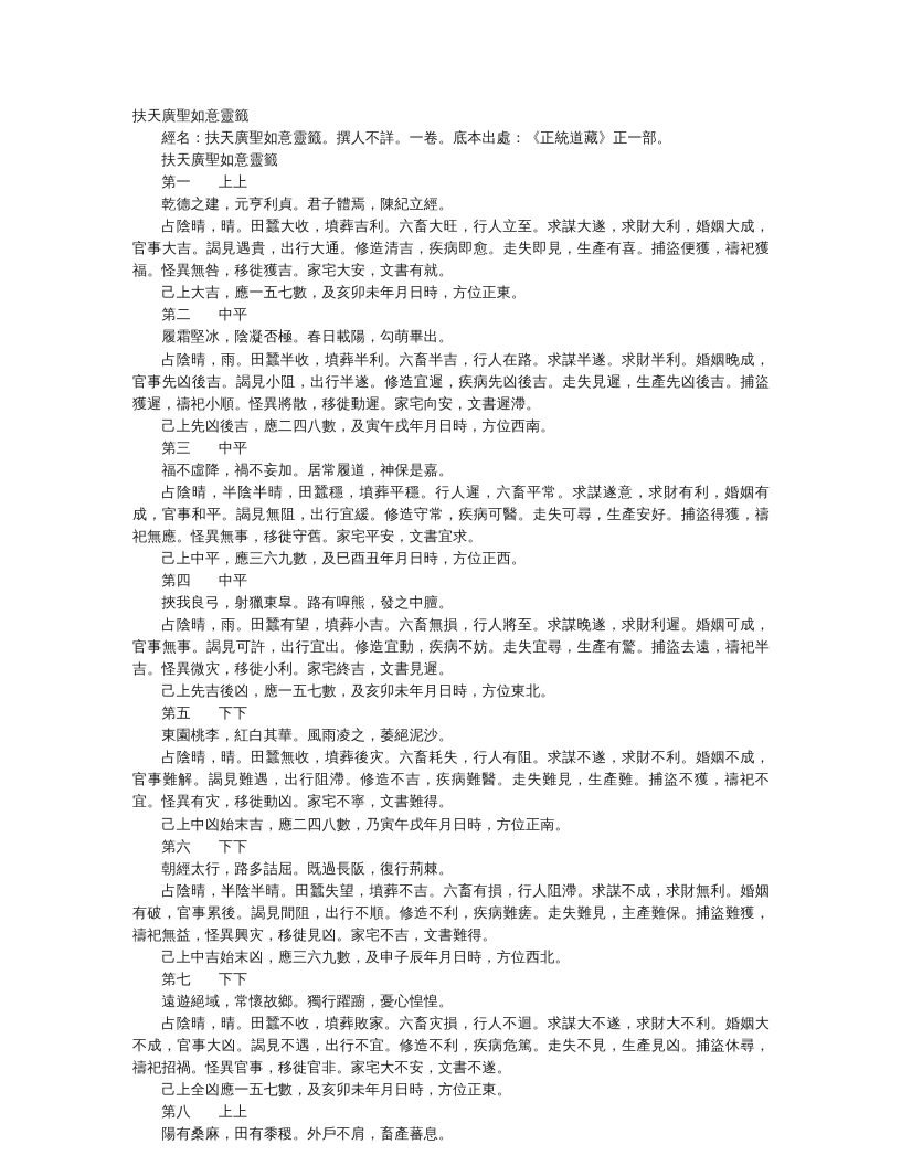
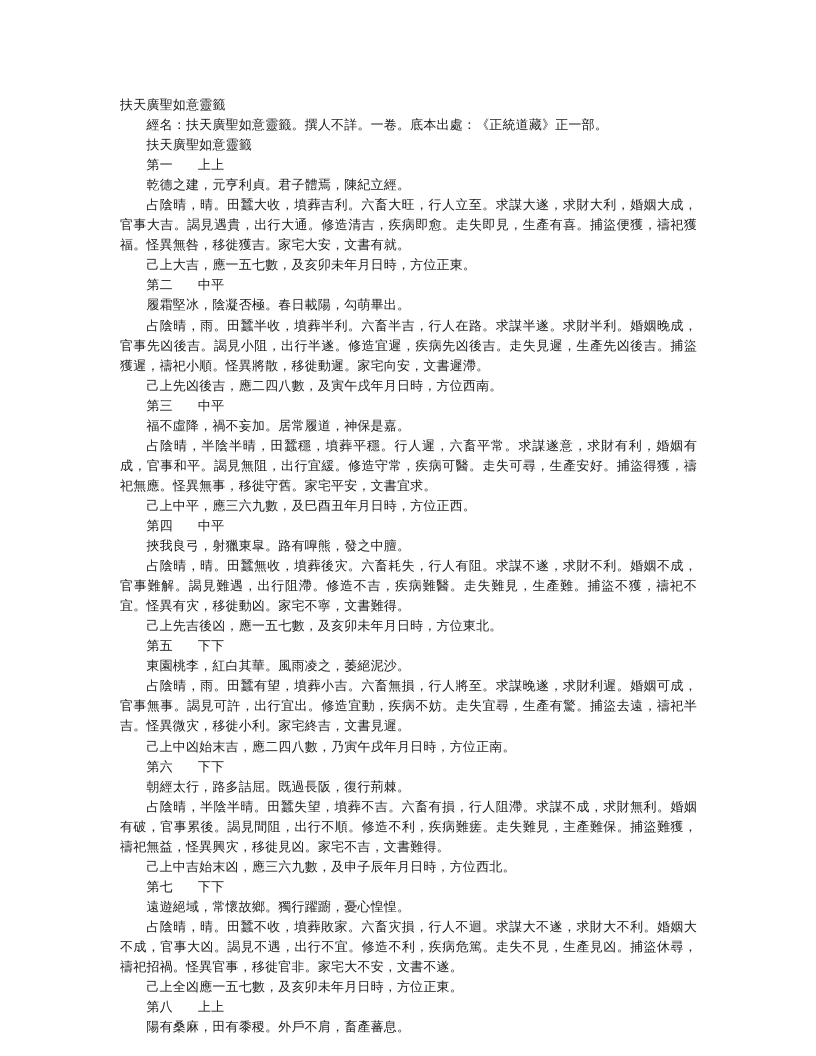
  扶天廣聖如意靈籤
  經名：扶天廣聖如意靈籤。撰人不詳。一卷。底本出處：《正統道藏》正一部。
  扶天廣聖如意靈籤
  第一 上上
  乾德之建，元亨利貞。君子體焉，陳紀立經。
  占陰晴，晴。田蠶大收，墳葬吉利。六畜大旺，行人立至。求謀大遂，求財大利，婚姻大成，官事大吉。謁見遇貴，出行大通。修造清吉，疾病即愈。走失即見，生產有喜。捕盜便獲，禱祀獲福。怪異無咎，移徙獲吉。家宅大安，文書有就。
  己上大吉，應一五七數，及亥卯未年月日時，方位正東。
  第二 中平
  履霜堅冰，陰凝否極。春日載陽，勾萌畢出。
  占陰晴，雨。田蠶半收，墳葬半利。六畜半吉，行人在路。求謀半遂。求財半利。婚姻晚成，官事先凶後吉。謁見小阻，出行半遂。修造宜遲，疾病先凶後吉。走失見遲，生產先凶後吉。捕盜獲遲，禱祀小順。怪異將散，移徙動遲。家宅向安，文書遲滯。
  己上先凶後吉，應二四八數，及寅午戌年月日時，方位西南。
  第三 中平
  福不虛降，禍不妄加。居常履道，神保是嘉。
  占陰晴，半陰半晴，田蠶穩，墳葬平穩。行人遲，六畜平常。求謀遂意，求財有利，婚姻有成，官事和平。謁見無阻，出行宜緩。修造守常，疾病可醫。走失可尋，生產安好。捕盜得獲，禱祀無應。怪異無事，移徙守舊。家宅平安，文書宜求。
  己上中平，應三六九數，及巳酉丑年月日時，方位正西。
  第四 中平
  挾我良弓，射獵東皐。路有嘷熊，發之中膻。
- 占陰晴，雨。田蠶有望，墳葬小吉。六畜無損，行人將至。求謀晚遂，求財利遲。婚姻可成，官事無事。謁見可許，出行宜出。修造宜動，疾病不妨。走失宜尋，生產有驚。捕盜去遠，禱祀半吉。怪異微灾，移徙小利。家宅終吉，文書見遲。
+ 占陰晴，晴。田蠶無收，墳葬後灾。六畜耗失，行人有阻。求謀不遂，求財不利。婚姻不成，官事難解。謁見難遇，出行阻滯。修造不吉，疾病難醫。走失難見，生產難。捕盜不獲，禱祀不宜。怪異有灾，移徙動凶。家宅不寧，文書難得。
  己上先吉後凶，應一五七數，及亥卯未年月日時，方位東北。
  第五 下下
  東園桃李，紅白其華。風雨凌之，萎絕泥沙。
- 占陰晴，晴。田蠶無收，墳葬後灾。六畜耗失，行人有阻。求謀不遂，求財不利。婚姻不成，官事難解。謁見難遇，出行阻滯。修造不吉，疾病難醫。走失難見，生產難。捕盜不獲，禱祀不宜。怪異有灾，移徙動凶。家宅不寧，文書難得。
+ 占陰晴，雨。田蠶有望，墳葬小吉。六畜無損，行人將至。求謀晚遂，求財利遲。婚姻可成，官事無事。謁見可許，出行宜出。修造宜動，疾病不妨。走失宜尋，生產有驚。捕盜去遠，禱祀半吉。怪異微灾，移徙小利。家宅終吉，文書見遲。
  己上中凶始末吉，應二四八數，乃寅午戌年月日時，方位正南。
  第六 下下
  朝經太行，路多詰屈。既過長阪，復行荊棘。
  占陰晴，半陰半晴。田蠶失望，墳葬不吉。六畜有損，行人阻滯。求謀不成，求財無利。婚姻有破，官事累後。謁見間阻，出行不順。修造不利，疾病難瘥。走失難見，主產難保。捕盜難獲，禱祀無益，怪異興灾，移徙見凶。家宅不吉，文書難得。
  己上中吉始末凶，應三六九數，及申子辰年月日時，方位西北。
  第七 下下
  遠遊絕域，常懷故鄉。獨行躍躕，憂心惶惶。
  占陰晴，晴。田蠶不收，墳葬敗家。六畜灾損，行人不迴。求謀大不遂，求財大不利。婚姻大不成，官事大凶。謁見不遇，出行不宜。修造不利，疾病危篤。走失不見，生產見凶。捕盜休尋，禱祀招禍。怪異官事，移徙官非。家宅大不安，文書不遂。
  己上全凶應一五七數，及亥卯未年月日時，方位正東。
  第八 上上
  陽有桑麻，田有黍稷。外戶不肩，畜產蕃息。
